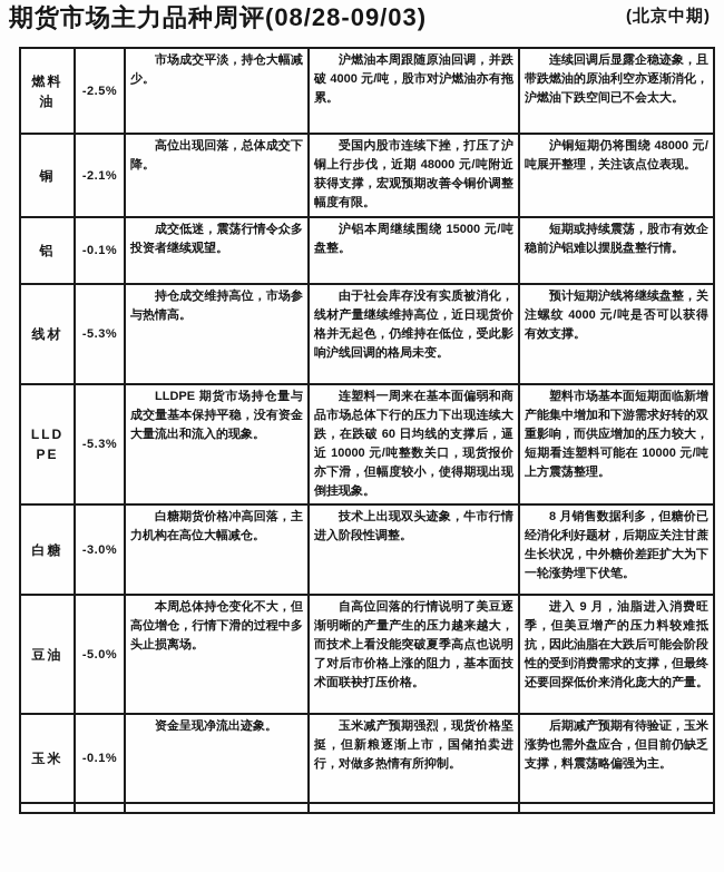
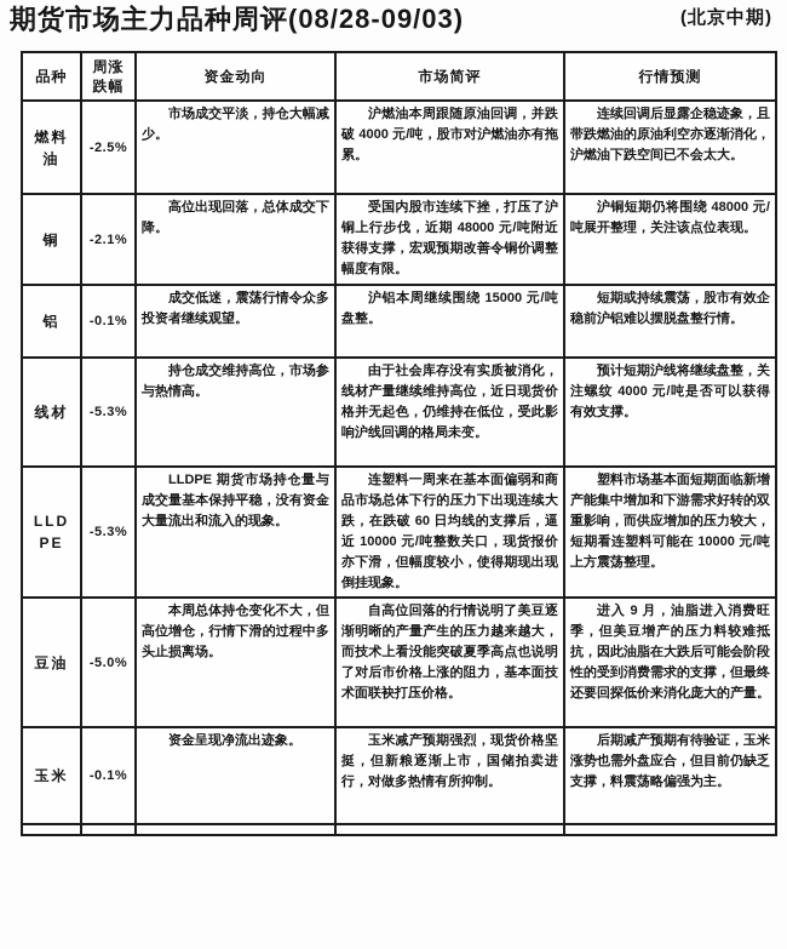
  期货市场主力品种周评(08/28-09/03)
  (北京中期)
+ 品种	周涨 跌幅	资金动向	市场简评	行情预测
  燃料油	-2.5%	市场成交平淡，持仓大幅减少。	沪燃油本周跟随原油回调，并跌破 4000 元/吨，股市对沪燃油亦有拖累。	连续回调后显露企稳迹象，且带跌燃油的原油利空亦逐渐消化，沪燃油下跌空间已不会太大。
  铜	-2.1%	高位出现回落，总体成交下降。	受国内股市连续下挫，打压了沪铜上行步伐，近期 48000 元/吨附近获得支撑，宏观预期改善令铜价调整幅度有限。	沪铜短期仍将围绕 48000 元/吨展开整理，关注该点位表现。
  铝	-0.1%	成交低迷，震荡行情令众多投资者继续观望。	沪铝本周继续围绕 15000 元/吨盘整。	短期或持续震荡，股市有效企稳前沪铝难以摆脱盘整行情。
  线材	-5.3%	持仓成交维持高位，市场参与热情高。	由于社会库存没有实质被消化，线材产量继续维持高位，近日现货价格并无起色，仍维持在低位，受此影响沪线回调的格局未变。	预计短期沪线将继续盘整，关注螺纹 4000 元/吨是否可以获得有效支撑。
  LLDPE	-5.3%	LLDPE 期货市场持仓量与成交量基本保持平稳，没有资金大量流出和流入的现象。	连塑料一周来在基本面偏弱和商品市场总体下行的压力下出现连续大跌，在跌破 60 日均线的支撑后，逼近 10000 元/吨整数关口，现货报价亦下滑，但幅度较小，使得期现出现倒挂现象。	塑料市场基本面短期面临新增产能集中增加和下游需求好转的双重影响，而供应增加的压力较大，短期看连塑料可能在 10000 元/吨上方震荡整理。
- 白糖	-3.0%	白糖期货价格冲高回落，主力机构在高位大幅减仓。	技术上出现双头迹象，牛市行情进入阶段性调整。	8 月销售数据利多，但糖价已经消化利好题材，后期应关注甘蔗生长状况，中外糖价差距扩大为下一轮涨势埋下伏笔。
  豆油	-5.0%	本周总体持仓变化不大，但高位增仓，行情下滑的过程中多头止损离场。	自高位回落的行情说明了美豆逐渐明晰的产量产生的压力越来越大，而技术上看没能突破夏季高点也说明了对后市价格上涨的阻力，基本面技术面联袂打压价格。	进入 9 月，油脂进入消费旺季，但美豆增产的压力料较难抵抗，因此油脂在大跌后可能会阶段性的受到消费需求的支撑，但最终还要回探低价来消化庞大的产量。
  玉米	-0.1%	资金呈现净流出迹象。	玉米减产预期强烈，现货价格坚挺，但新粮逐渐上市，国储拍卖进行，对做多热情有所抑制。	后期减产预期有待验证，玉米涨势也需外盘应合，但目前仍缺乏支撑，料震荡略偏强为主。
